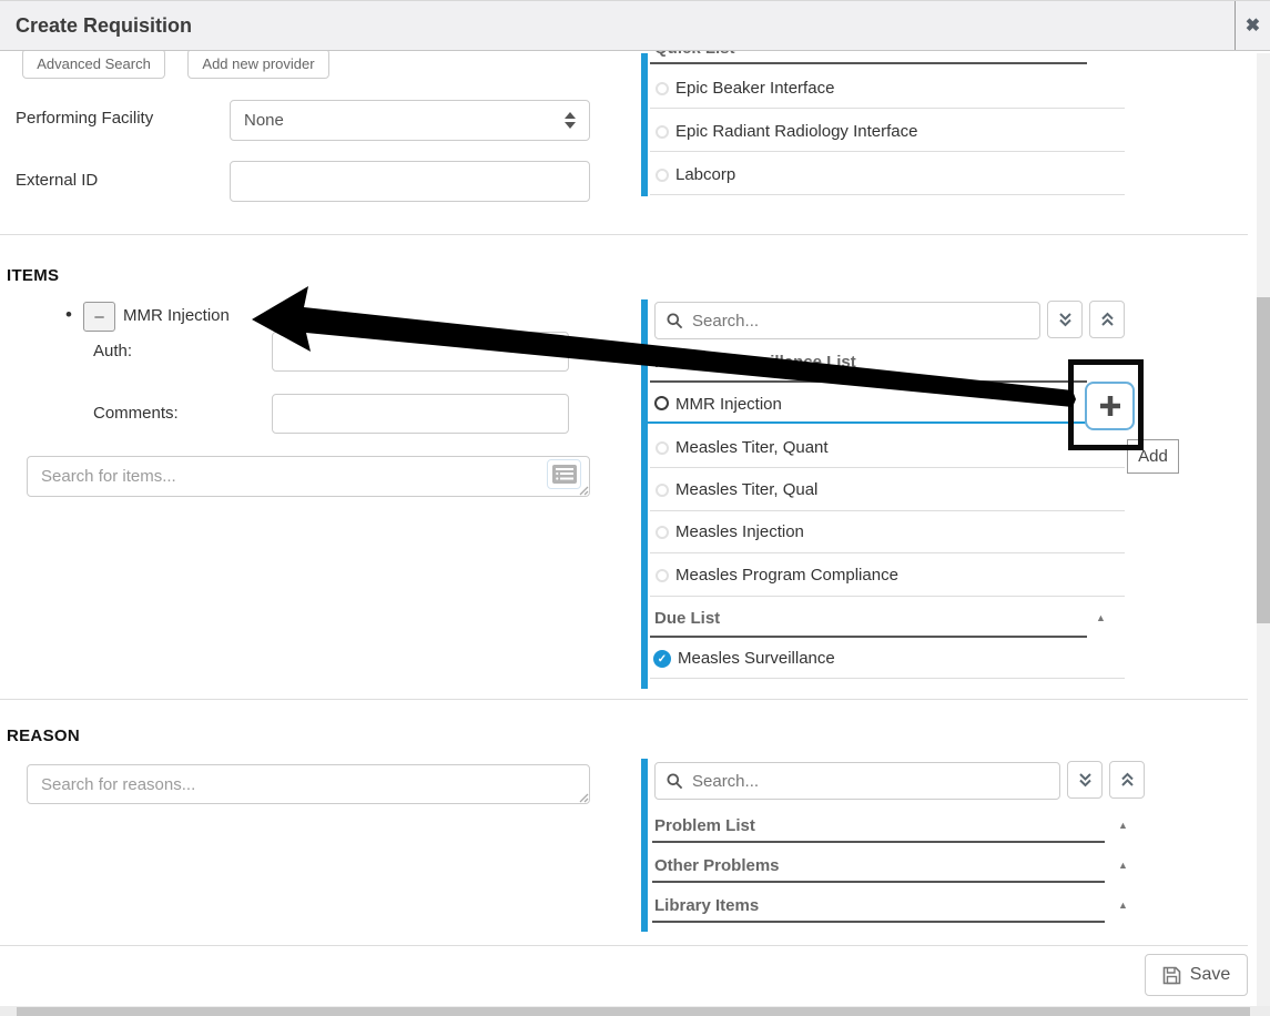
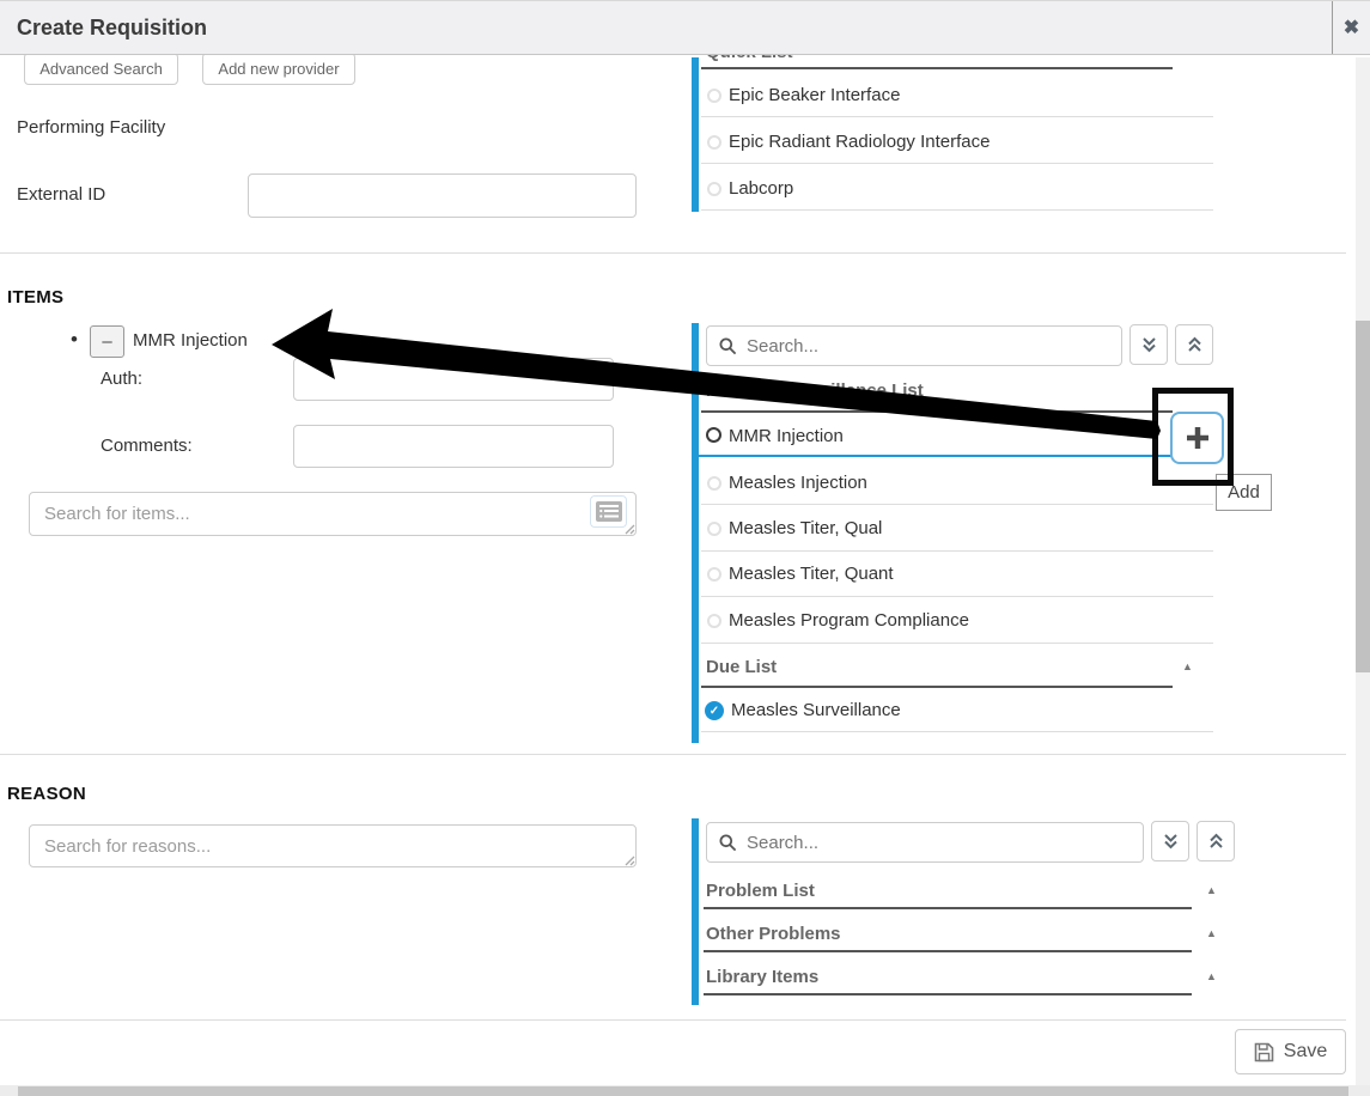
  Advanced Search
  Add new provider
  Performing Facility
- None
  External ID
  Epic Beaker Interface
  Epic Radiant Radiology Interface
  Labcorp
  ITEMS
  •
  –
  MMR Injection
  Auth:
  Comments:
  Search for items...
  Search...
  ▲
  MMR Injection
- Measles Titer, Quant
+ Measles Injection
  Measles Titer, Qual
- Measles Injection
+ Measles Titer, Quant
  Measles Program Compliance
  Due List
  ▲
  ✓
  Measles Surveillance
  REASON
  Search for reasons...
  Search...
  Problem List
  ▲
  Other Problems
  ▲
  Library Items
  ▲
  Save
  Add
  Create Requisition
  ✖
